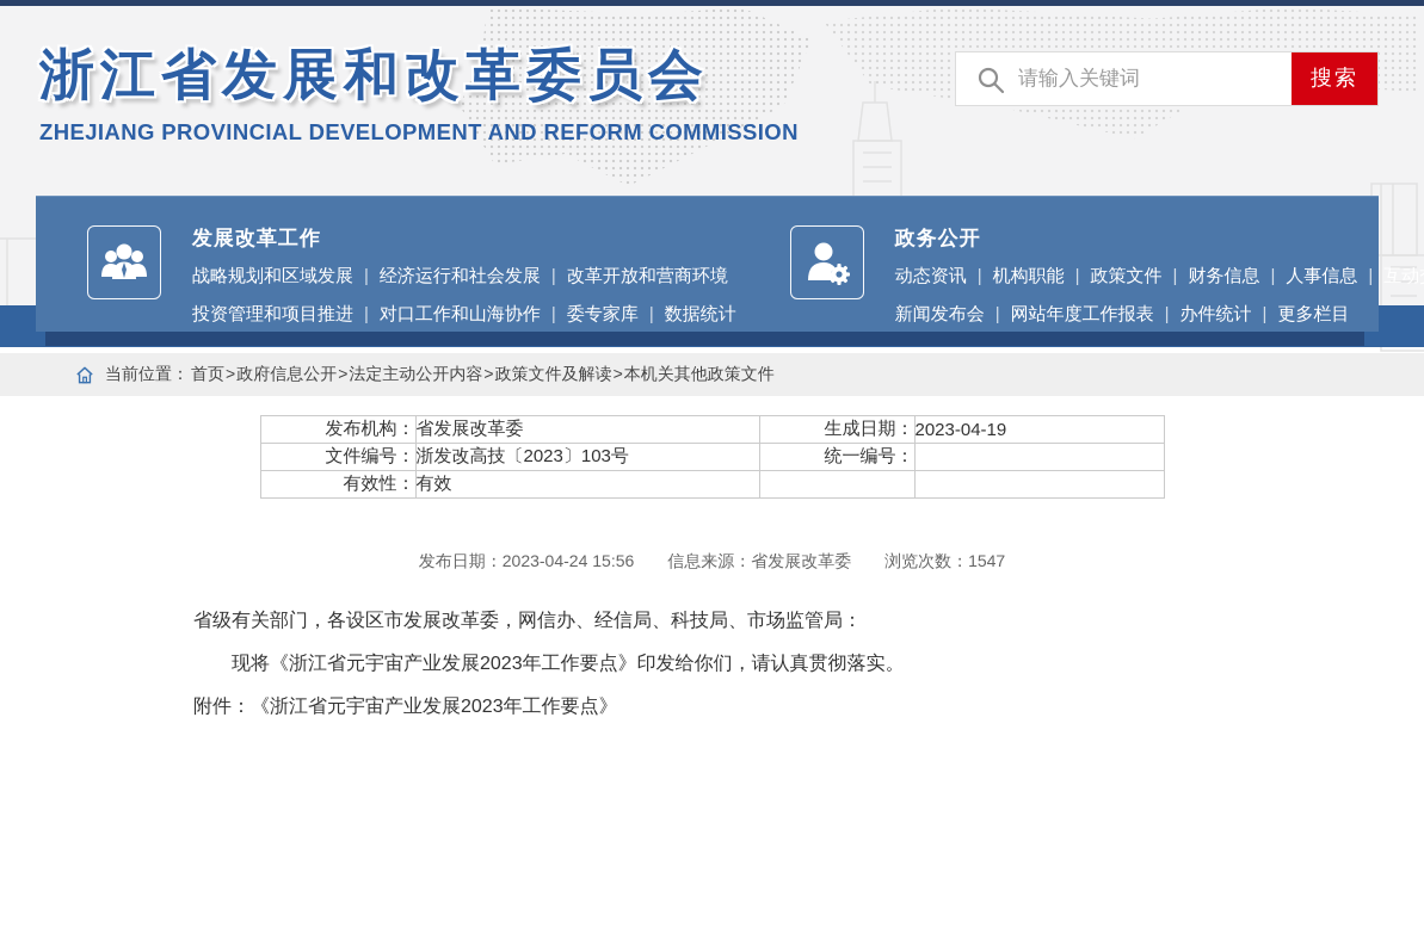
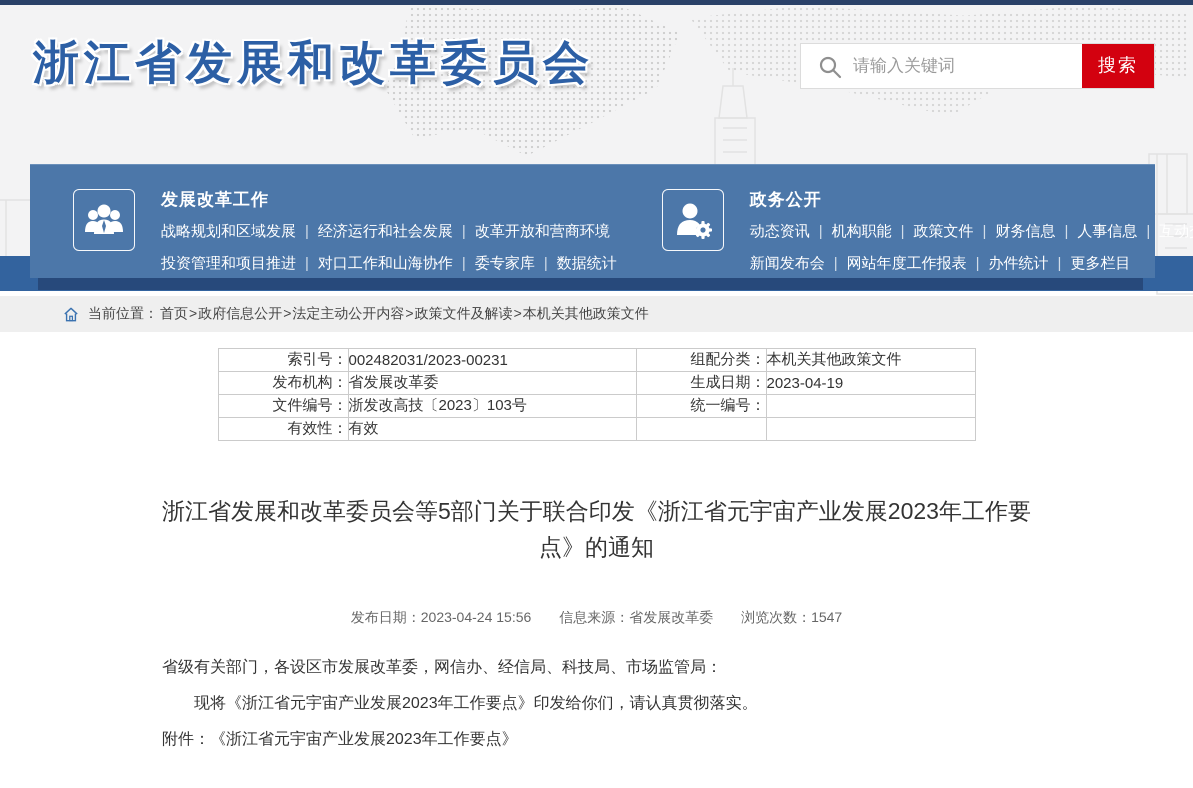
  浙江省发展和改革委员会
- ZHEJIANG PROVINCIAL DEVELOPMENT AND REFORM COMMISSION
  请输入关键词
  搜索
  发展改革工作
  战略规划和区域发展 | 经济运行和社会发展 | 改革开放和营商环境
  投资管理和项目推进 | 对口工作和山海协作 | 委专家库 | 数据统计
  政务公开
  动态资讯 | 机构职能 | 政策文件 | 财务信息 | 人事信息 | 互动
  新闻发布会 | 网站年度工作报表 | 办件统计 | 更多栏目
  当前位置：
  首页>政府信息公开>法定主动公开内容>政策文件及解读>本机关其他政策文件
+ 索引号：	002482031/2023-00231	组配分类：	本机关其他政策文件
  发布机构：	省发展改革委	生成日期：	2023-04-19
  文件编号：	浙发改高技〔2023〕103号	统一编号：
  有效性：	有效
+ 浙江省发展和改革委员会等5部门关于联合印发《浙江省元宇宙产业发展2023年工作要点》的通知
  发布日期：2023-04-24 15:56 信息来源：省发展改革委 浏览次数：1547
  省级有关部门，各设区市发展改革委，网信办、经信局、科技局、市场监管局：
  现将《浙江省元宇宙产业发展2023年工作要点》印发给你们，请认真贯彻落实。
  附件：《浙江省元宇宙产业发展2023年工作要点》
